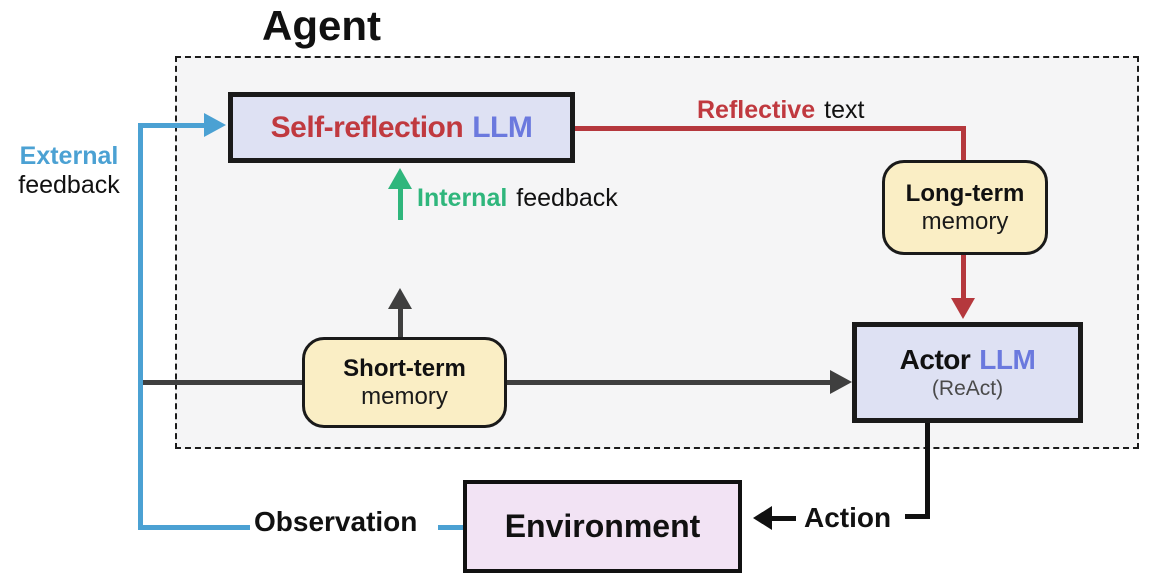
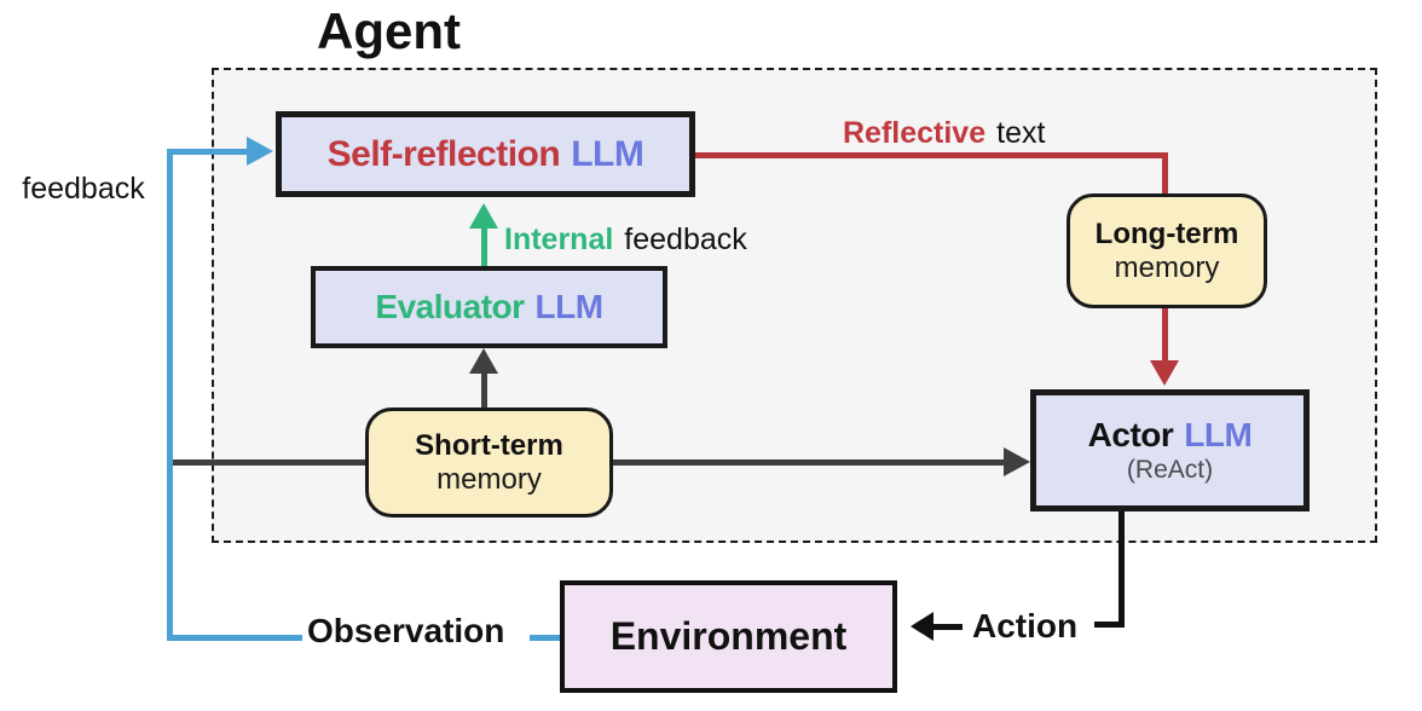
  Agent
  Self-reflection LLM
+ Evaluator LLM
  Short-term
  memory
  Long-term
  memory
  Actor LLM
  (ReAct)
  Environment
- External
  feedback
  Internal feedback
  Reflective text
  Observation
  Action
